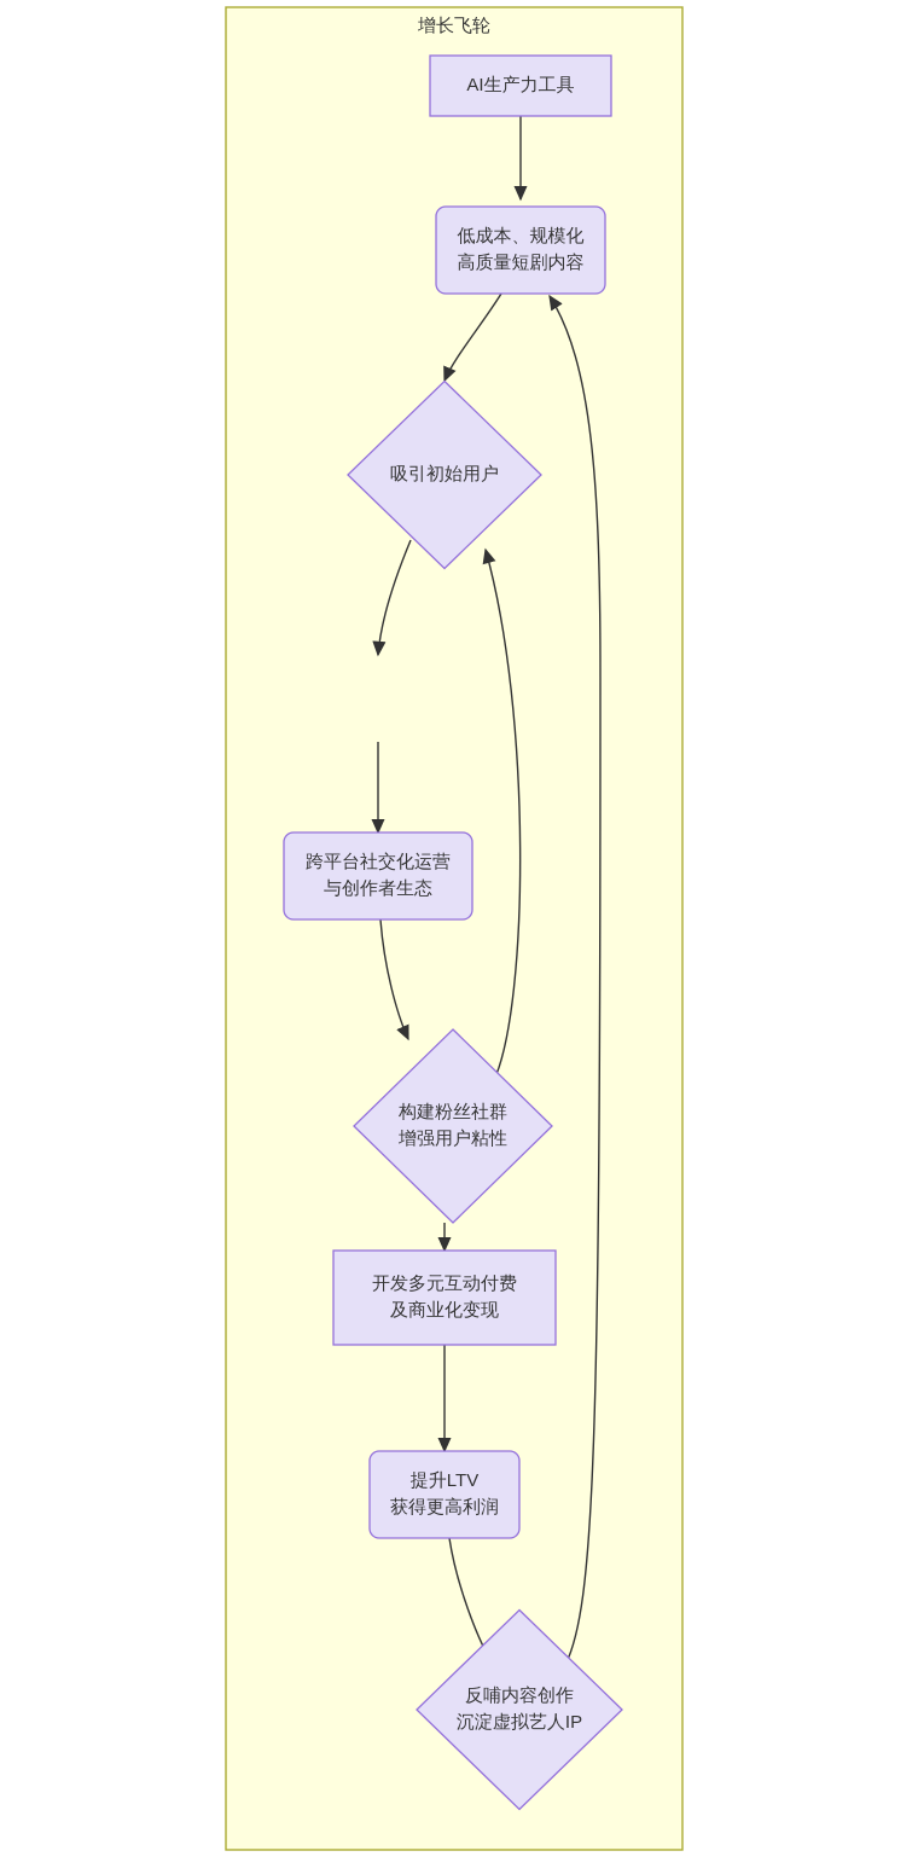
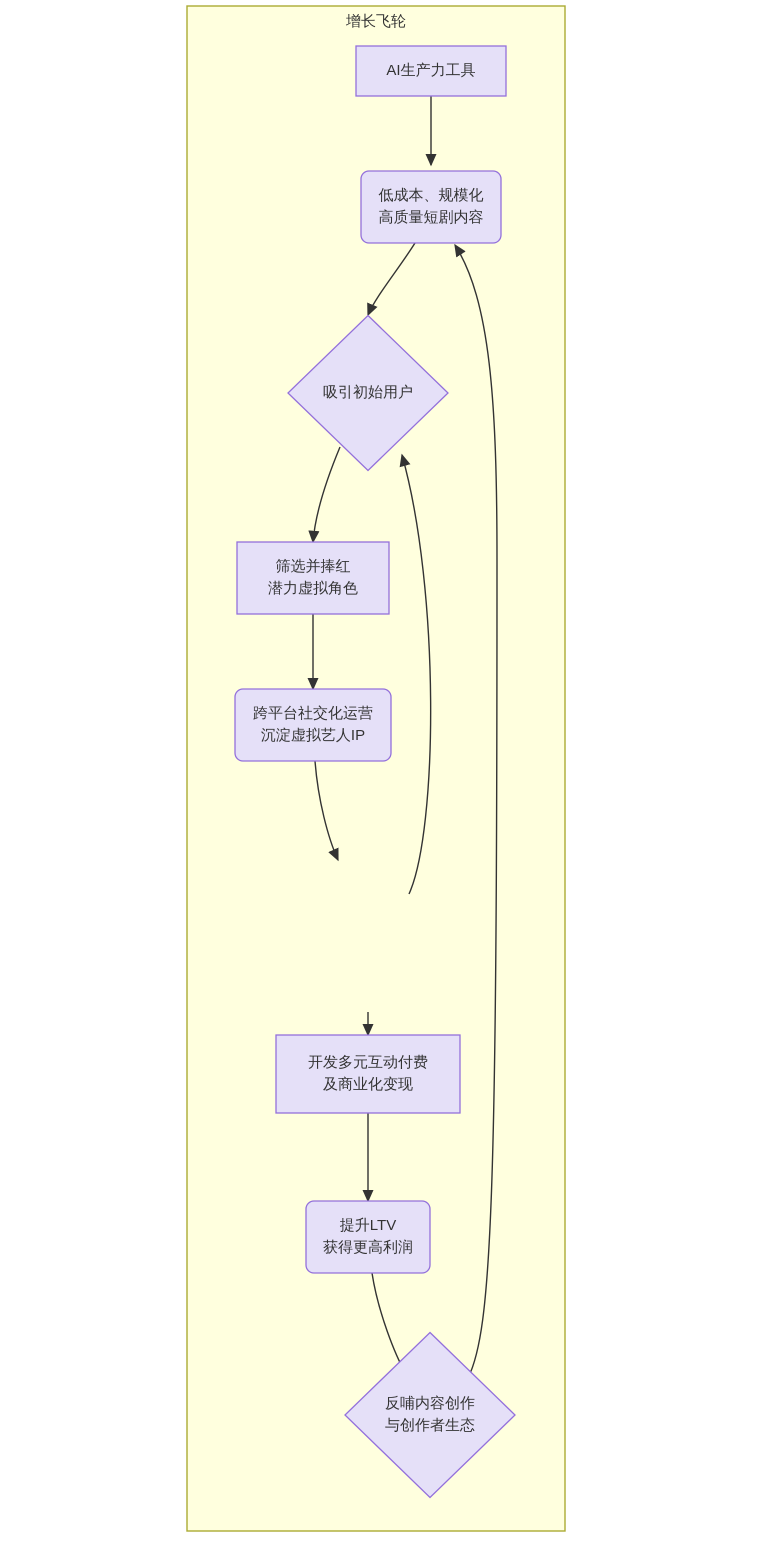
  增长飞轮
  AI生产力工具
  低成本、规模化高质量短剧内容
  吸引初始用户
+ 筛选并捧红潜力虚拟角色
- 跨平台社交化运营与创作者生态
+ 跨平台社交化运营沉淀虚拟艺人IP
- 构建粉丝社群增强用户粘性
  开发多元互动付费及商业化变现
  提升LTV 获得更高利润
- 反哺内容创作沉淀虚拟艺人IP
+ 反哺内容创作与创作者生态
